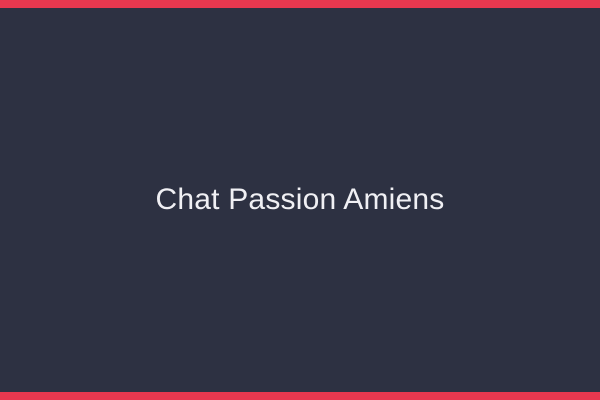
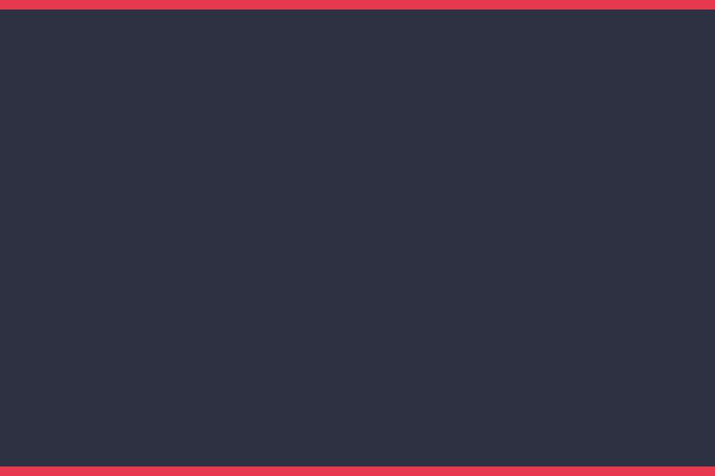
- Chat Passion Amiens
